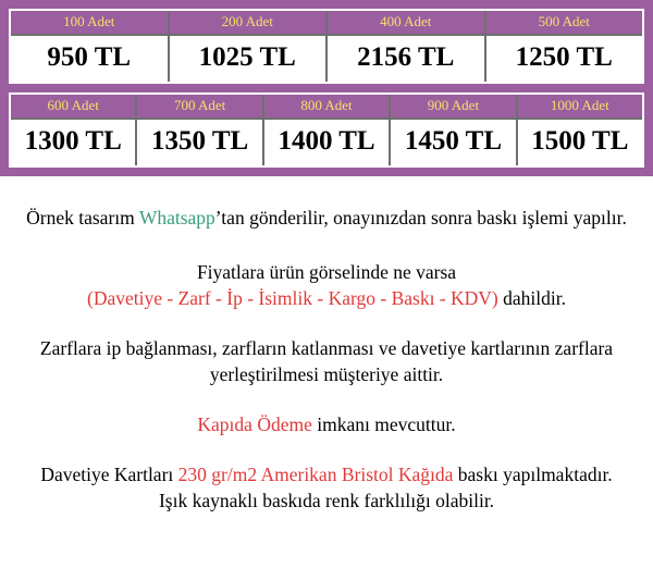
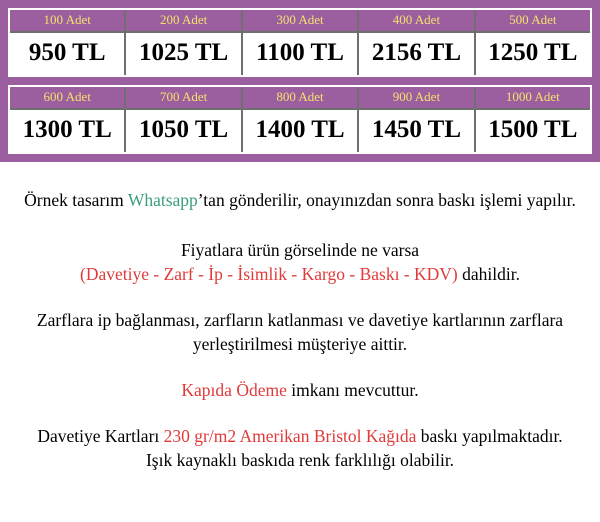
  100 Adet
  950 TL
  200 Adet
  1025 TL
+ 300 Adet
+ 1100 TL
  400 Adet
  2156 TL
  500 Adet
  1250 TL
  600 Adet
  1300 TL
  700 Adet
- 1350 TL
+ 1050 TL
  800 Adet
  1400 TL
  900 Adet
  1450 TL
  1000 Adet
  1500 TL
  Örnek tasarım Whatsapp’tan gönderilir, onayınızdan sonra baskı işlemi yapılır.
  Fiyatlara ürün görselinde ne varsa
  (Davetiye - Zarf - İp - İsimlik - Kargo - Baskı - KDV) dahildir.
  Zarflara ip bağlanması, zarfların katlanması ve davetiye kartlarının zarflara
  yerleştirilmesi müşteriye aittir.
  Kapıda Ödeme imkanı mevcuttur.
  Davetiye Kartları 230 gr/m2 Amerikan Bristol Kağıda baskı yapılmaktadır.
  Işık kaynaklı baskıda renk farklılığı olabilir.
